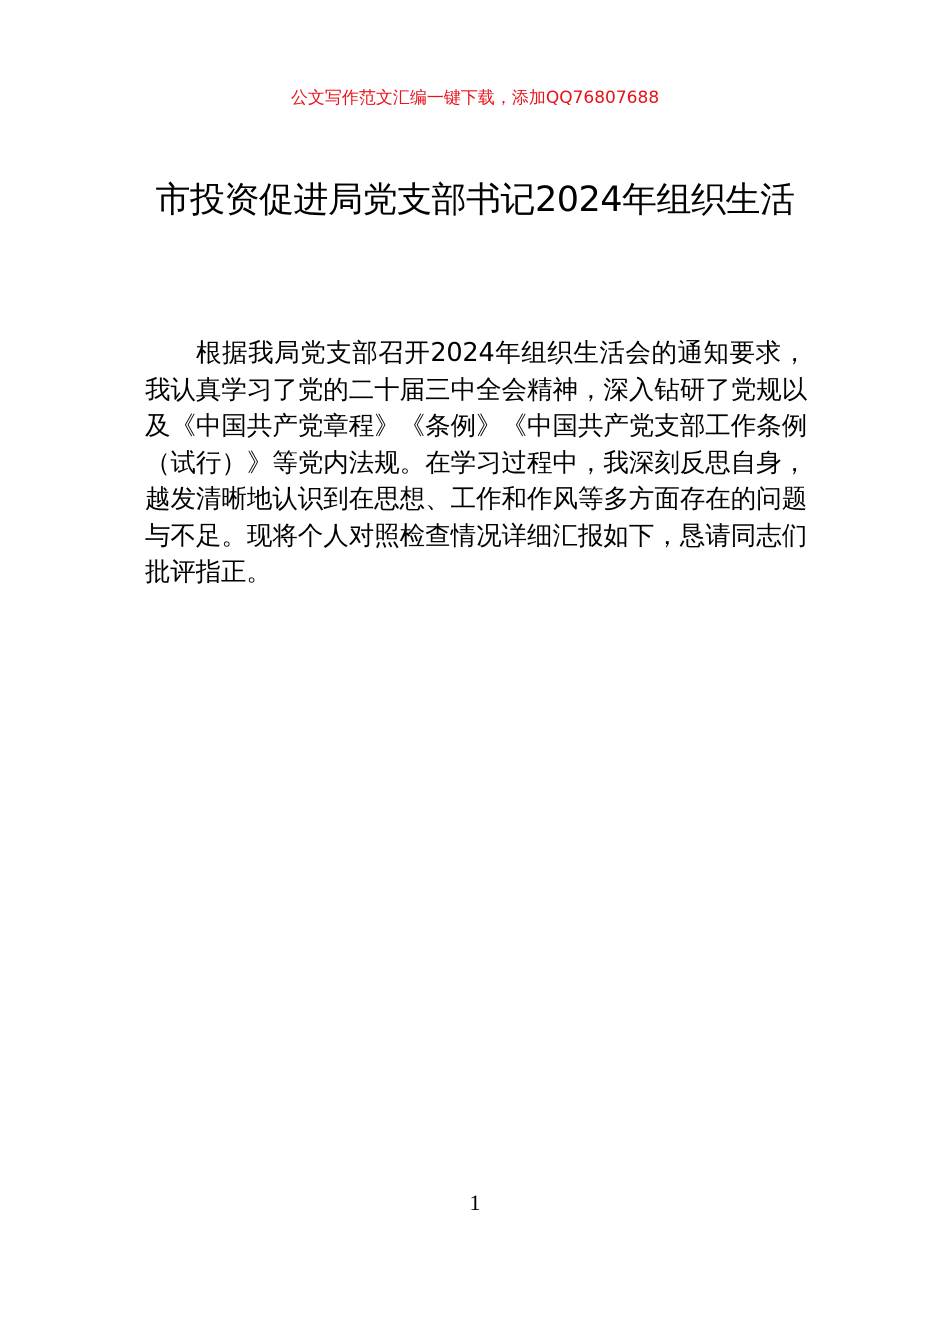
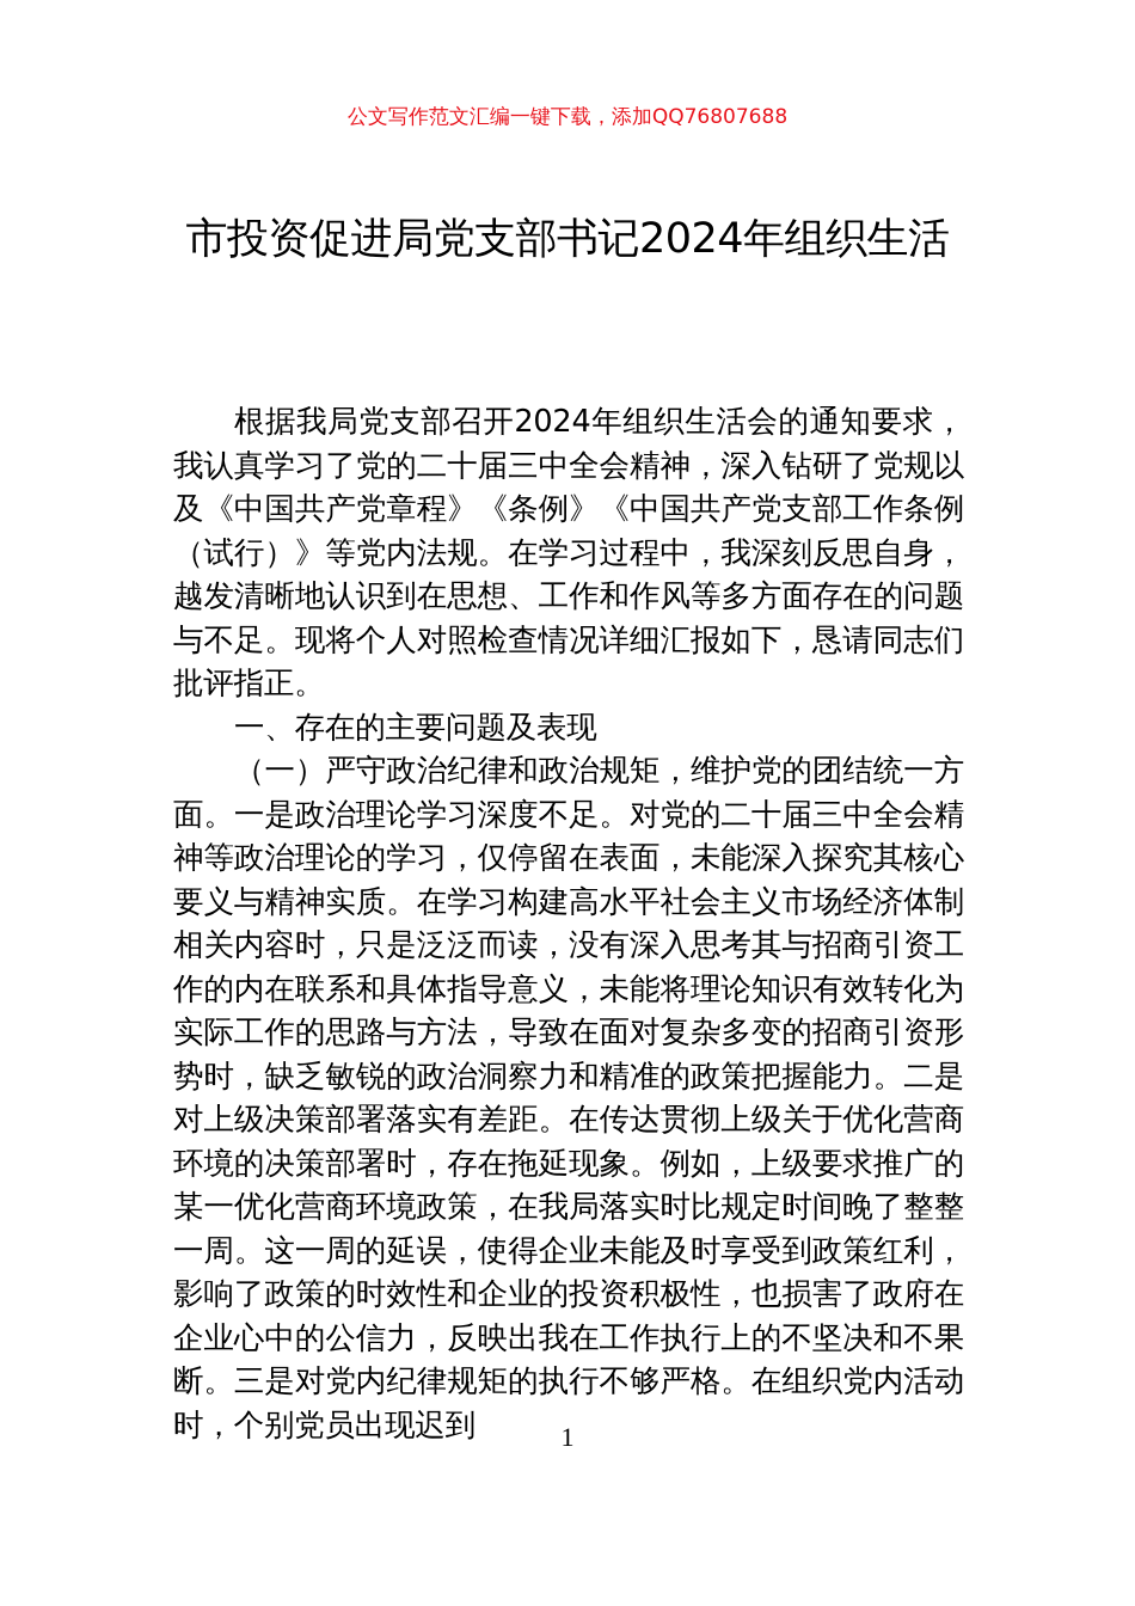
  公文写作范文汇编一键下载，添加QQ76807688
  市投资促进局党支部书记2024年组织生活
  根据我局党支部召开2024年组织生活会的通知要求，我认真学习了党的二十届三中全会精神，深入钻研了党规以及《中国共产党章程》《条例》《中国共产党支部工作条例（试行）》等党内法规。在学习过程中，我深刻反思自身，越发清晰地认识到在思想、工作和作风等多方面存在的问题与不足。现将个人对照检查情况详细汇报如下，恳请同志们批评指正。
+ 一、存在的主要问题及表现
+ （一）严守政治纪律和政治规矩，维护党的团结统一方面。一是政治理论学习深度不足。对党的二十届三中全会精神等政治理论的学习，仅停留在表面，未能深入探究其核心要义与精神实质。在学习构建高水平社会主义市场经济体制相关内容时，只是泛泛而读，没有深入思考其与招商引资工作的内在联系和具体指导意义，未能将理论知识有效转化为实际工作的思路与方法，导致在面对复杂多变的招商引资形势时，缺乏敏锐的政治洞察力和精准的政策把握能力。二是对上级决策部署落实有差距。在传达贯彻上级关于优化营商环境的决策部署时，存在拖延现象。例如，上级要求推广的某一优化营商环境政策，在我局落实时比规定时间晚了整整一周。这一周的延误，使得企业未能及时享受到政策红利，影响了政策的时效性和企业的投资积极性，也损害了政府在企业心中的公信力，反映出我在工作执行上的不坚决和不果断。三是对党内纪律规矩的执行不够严格。在组织党内活动时，个别党员出现迟到
  1
